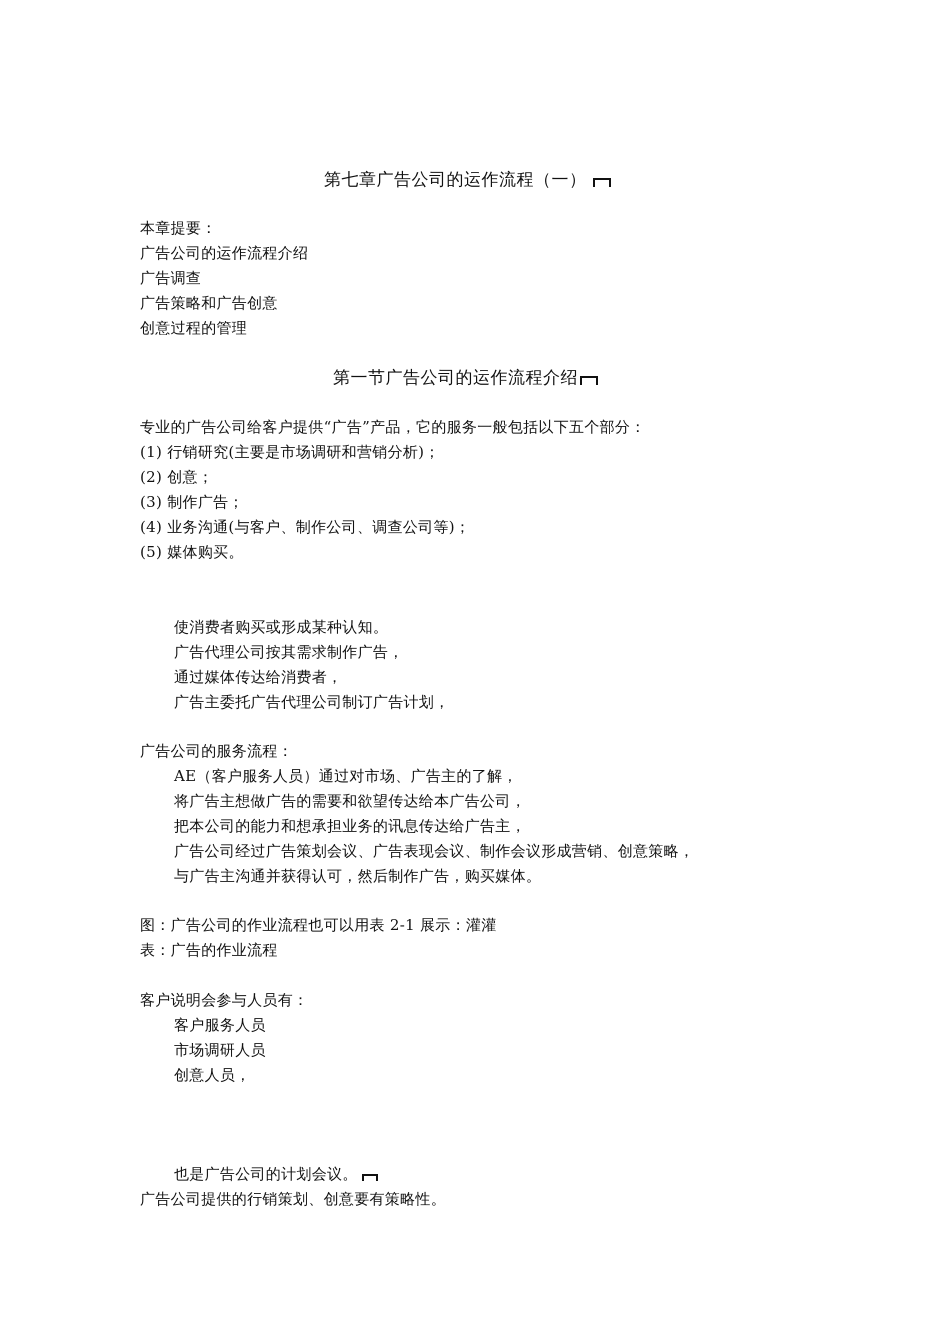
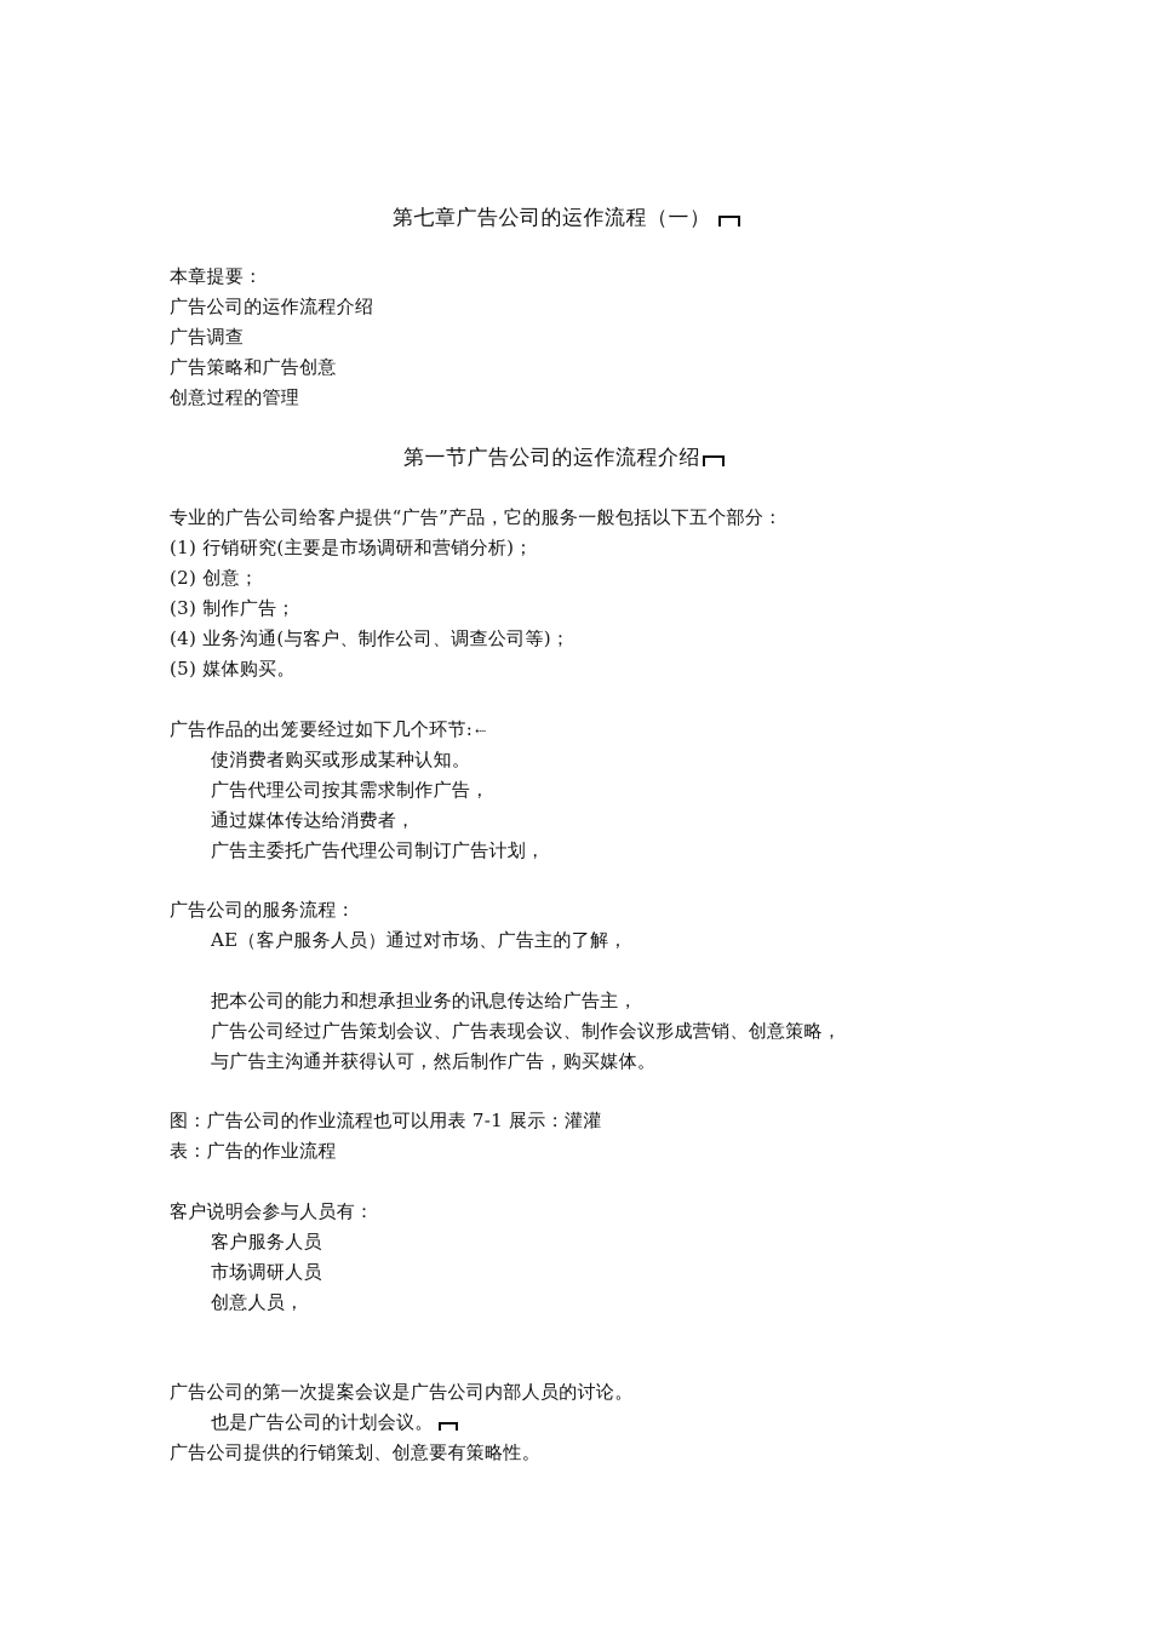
  第七章广告公司的运作流程（一）
  本章提要：
  广告公司的运作流程介绍
  广告调查
  广告策略和广告创意
  创意过程的管理
  第一节广告公司的运作流程介绍
  专业的广告公司给客户提供“广告”产品，它的服务一般包括以下五个部分：
  (1) 行销研究(主要是市场调研和营销分析)；
  (2) 创意；
  (3) 制作广告；
  (4) 业务沟通(与客户、制作公司、调查公司等)；
  (5) 媒体购买。
+ 广告作品的出笼要经过如下几个环节: ⇠
  使消费者购买或形成某种认知。
  广告代理公司按其需求制作广告，
  通过媒体传达给消费者，
  广告主委托广告代理公司制订广告计划，
  广告公司的服务流程：
  AE（客户服务人员）通过对市场、广告主的了解，
- 将广告主想做广告的需要和欲望传达给本广告公司，
  把本公司的能力和想承担业务的讯息传达给广告主，
  广告公司经过广告策划会议、广告表现会议、制作会议形成营销、创意策略，
  与广告主沟通并获得认可，然后制作广告，购买媒体。
- 图：广告公司的作业流程也可以用表 2-1 展示：灌灌
+ 图：广告公司的作业流程也可以用表 7-1 展示：灌灌
  表：广告的作业流程
  客户说明会参与人员有：
  客户服务人员
  市场调研人员
  创意人员，
+ 广告公司的第一次提案会议是广告公司内部人员的讨论。
  也是广告公司的计划会议。
  广告公司提供的行销策划、创意要有策略性。
